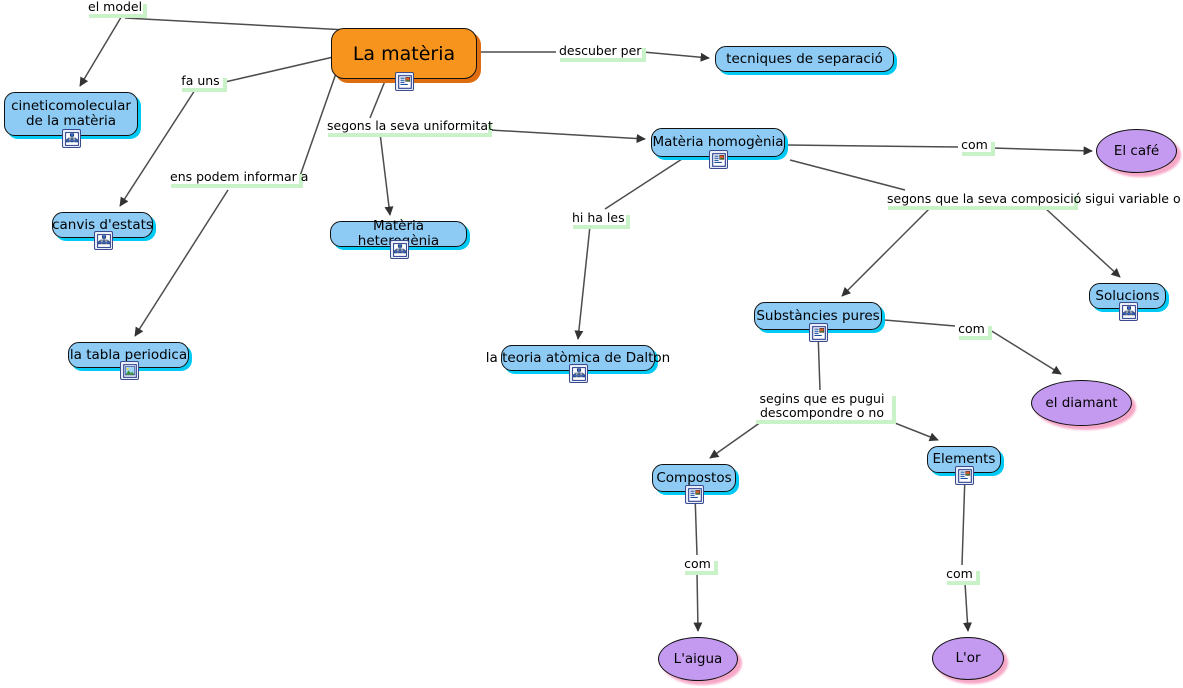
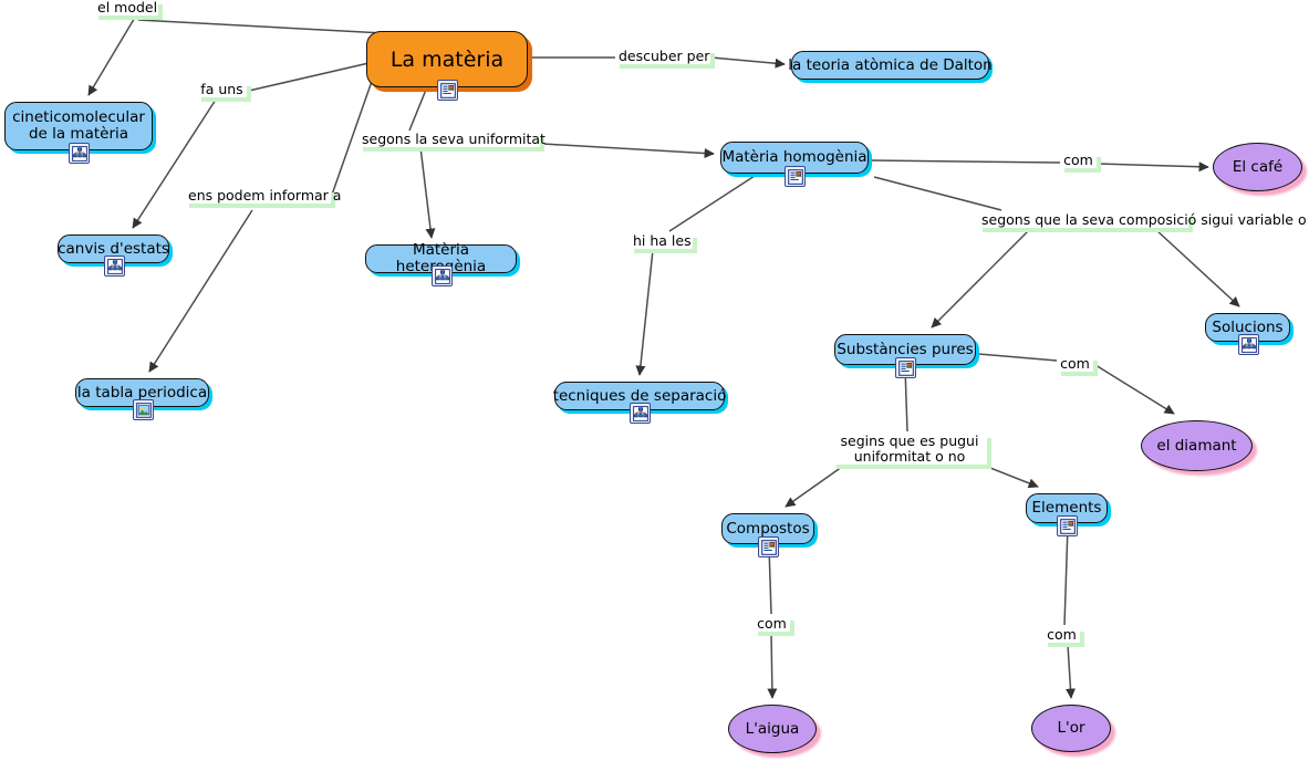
  La matèria
  cineticomolecular de la matèria
  canvis d'estats
  la tabla periodica
- tecniques de separació
+ la teoria atòmica de Dalton
  Matèria heteènia
  Matèria homogènia
- la teoria atòmica de Dalton
+ tecniques de separació
  Substàncies pures
  Solucions
  Compostos
  Elements
  El café
  el diamant
  L'aigua
  L'or
  el model
  fa uns
  ens podem informar a
  descuber per
  segons la seva uniformitat
  hi ha les
  com
  segons que la seva composició sigui variable o
  com
- segins que es pugui descompondre o no
+ segins que es pugui uniformitat o no
  com
  com
